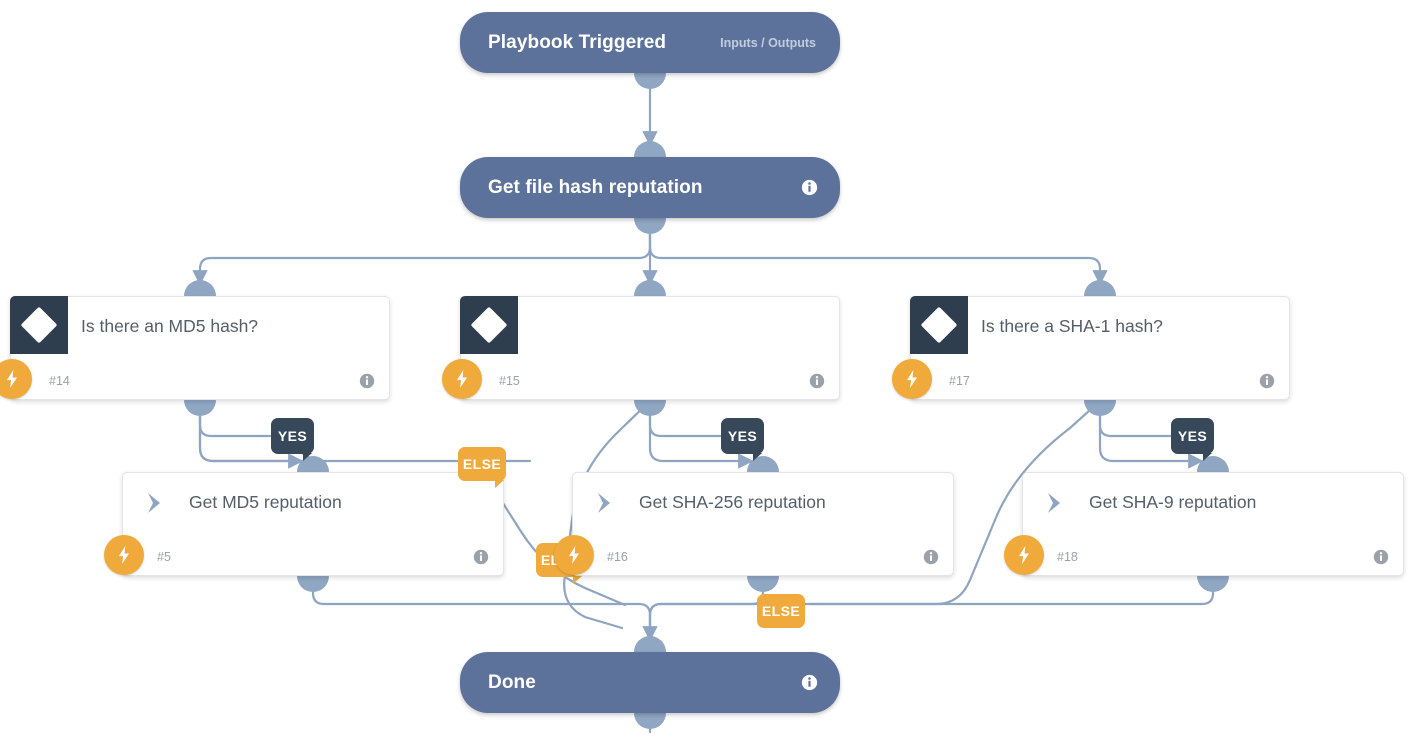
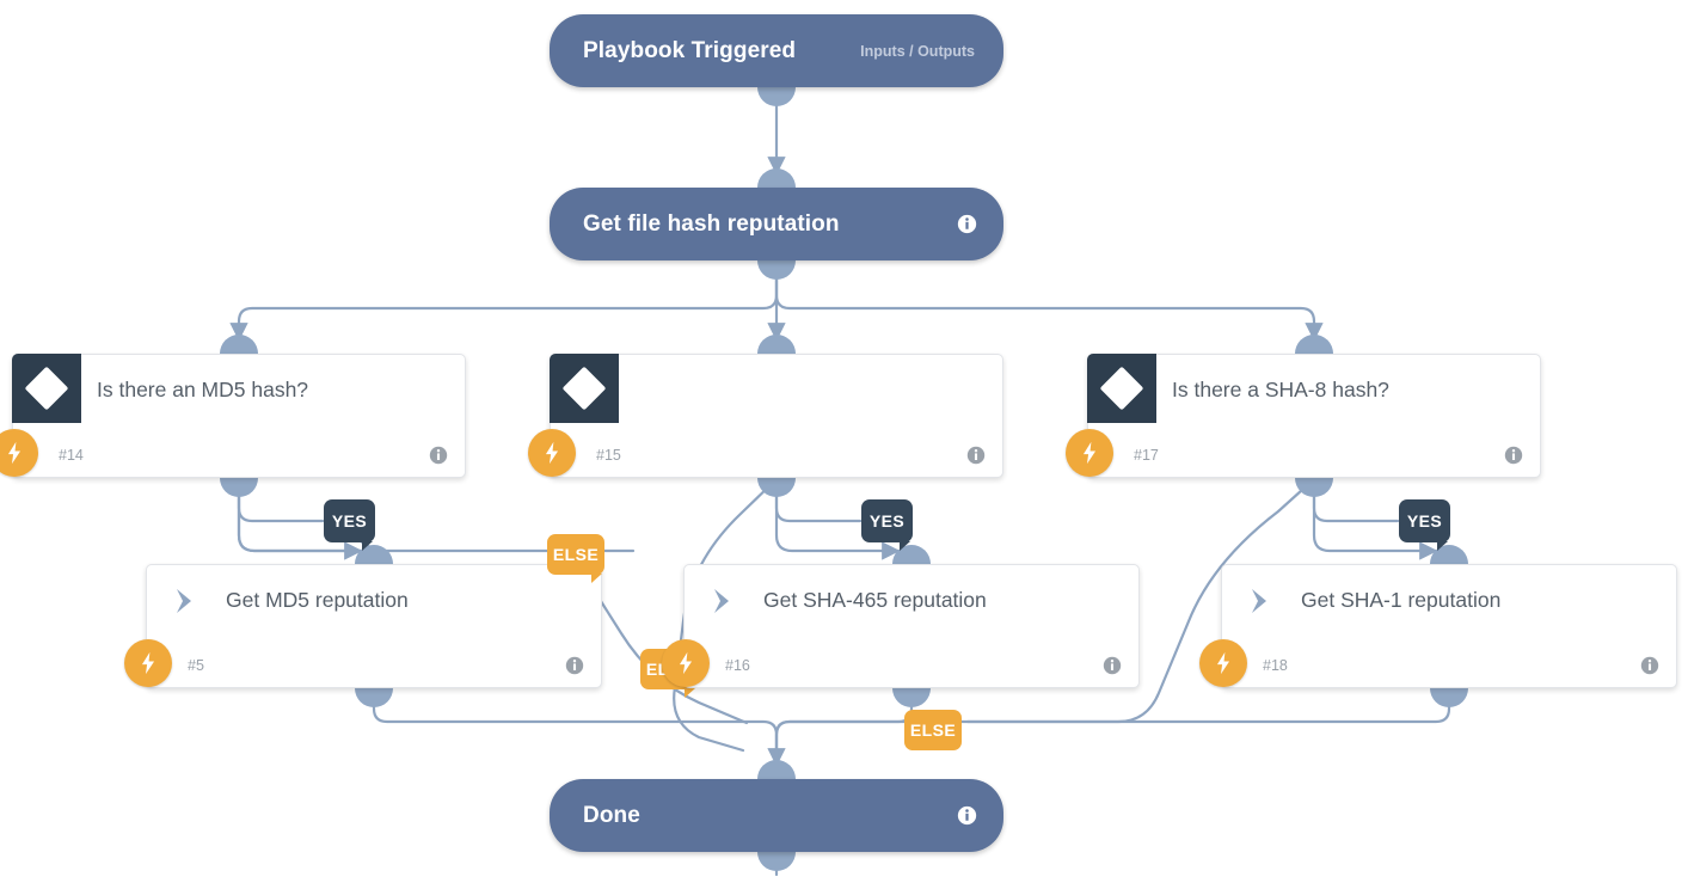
  Playbook Triggered
  Inputs / Outputs
  Get file hash reputation
  Is there an MD5 hash?
  #14
  #15
- Is there a SHA-1 hash?
+ Is there a SHA-8 hash?
  #17
  Get MD5 reputation
  #5
- Get SHA-256 reputation
+ Get SHA-465 reputation
  #16
- Get SHA-9 reputation
+ Get SHA-1 reputation
  #18
  Done
  YES
  YES
  YES
  ELSE
  ELSE
